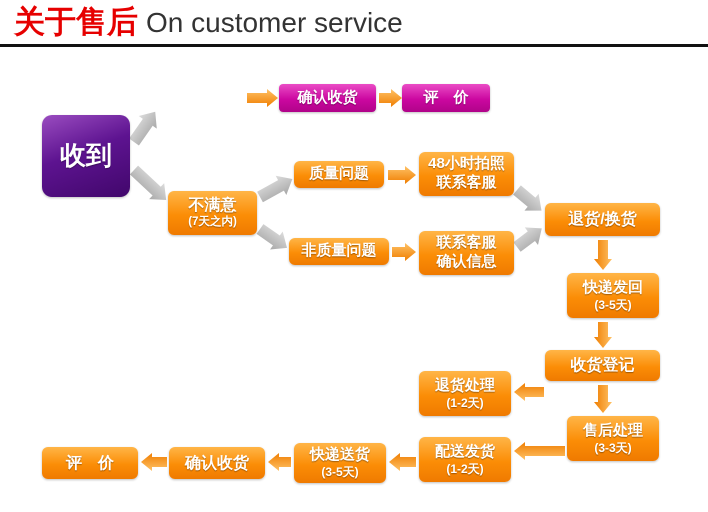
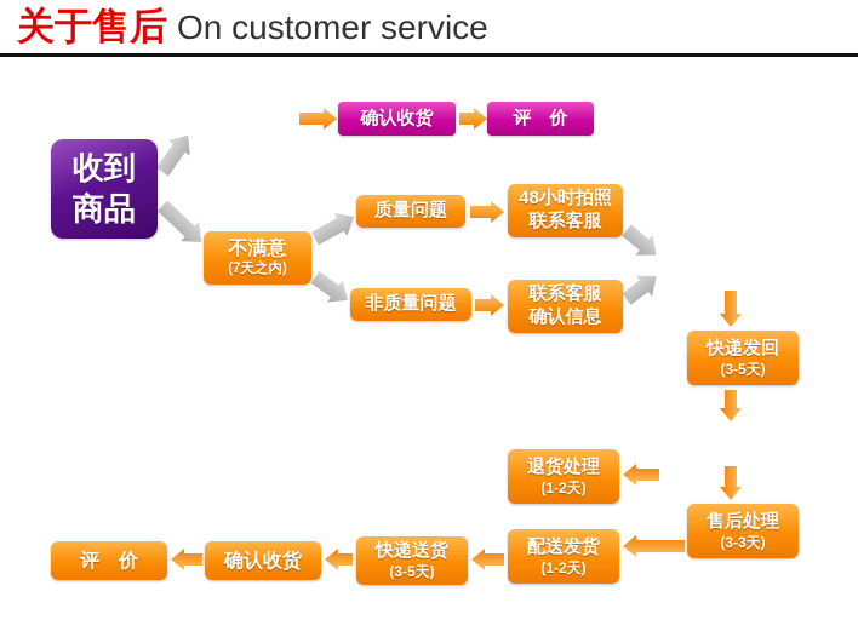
  关于售后 On customer service
  收到
+ 商品
  确认收货
  评 价
  不满意
  (7天之内)
  质量问题
  48小时拍照
  联系客服
  非质量问题
  联系客服
  确认信息
- 退货/换货
  快递发回
  (3-5天)
- 收货登记
  售后处理
  (3-3天)
  退货处理
  (1-2天)
  配送发货
  (1-2天)
  快递送货
  (3-5天)
  确认收货
  评 价
